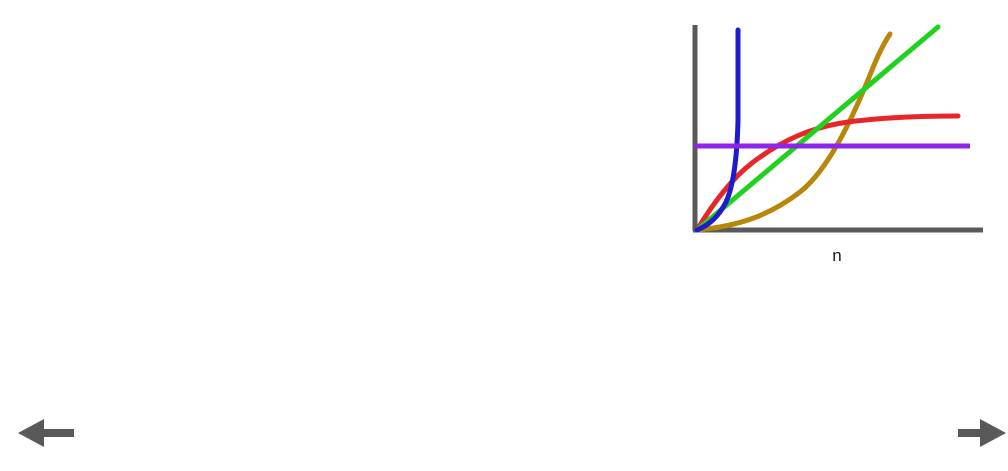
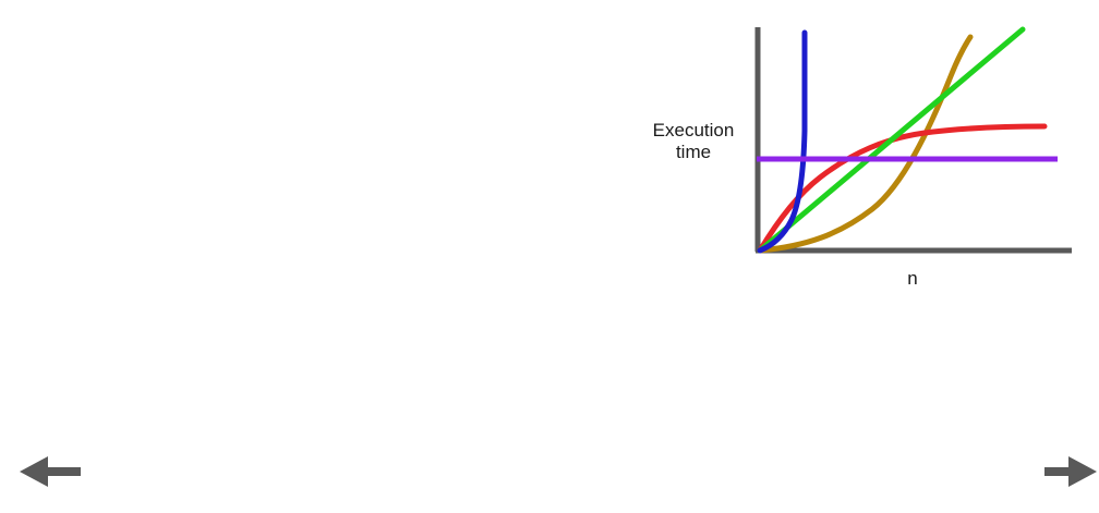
+ Execution
+ time
  n
